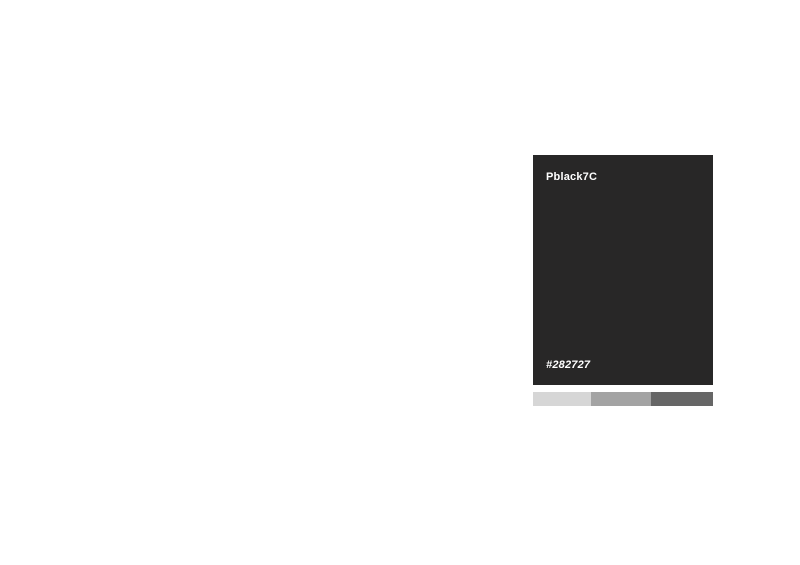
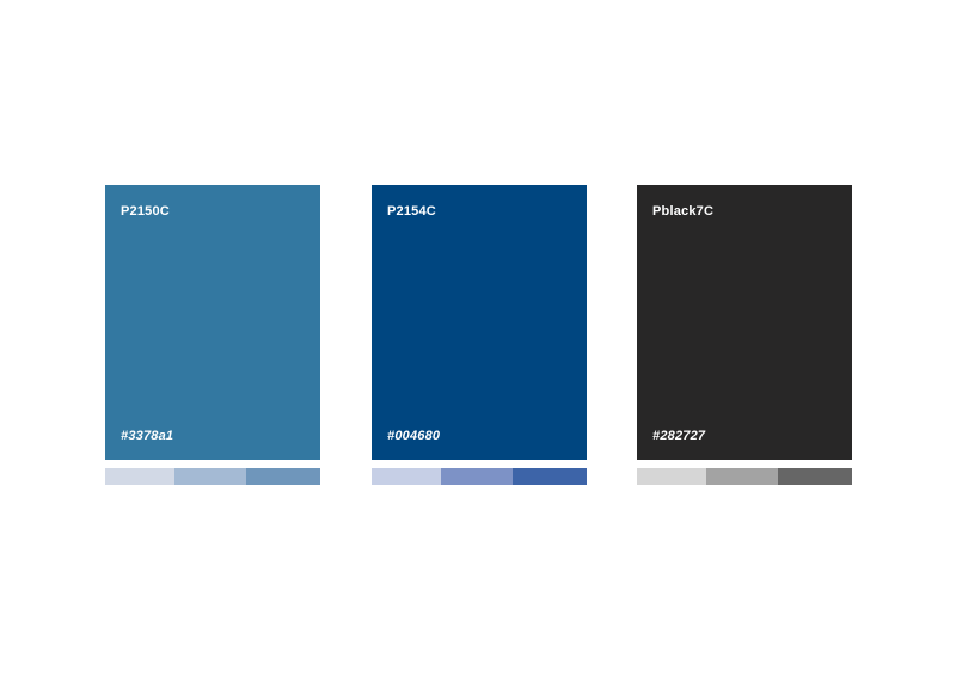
+ P2150C
+ #3378a1
+ P2154C
+ #004680
  Pblack7C
  #282727
